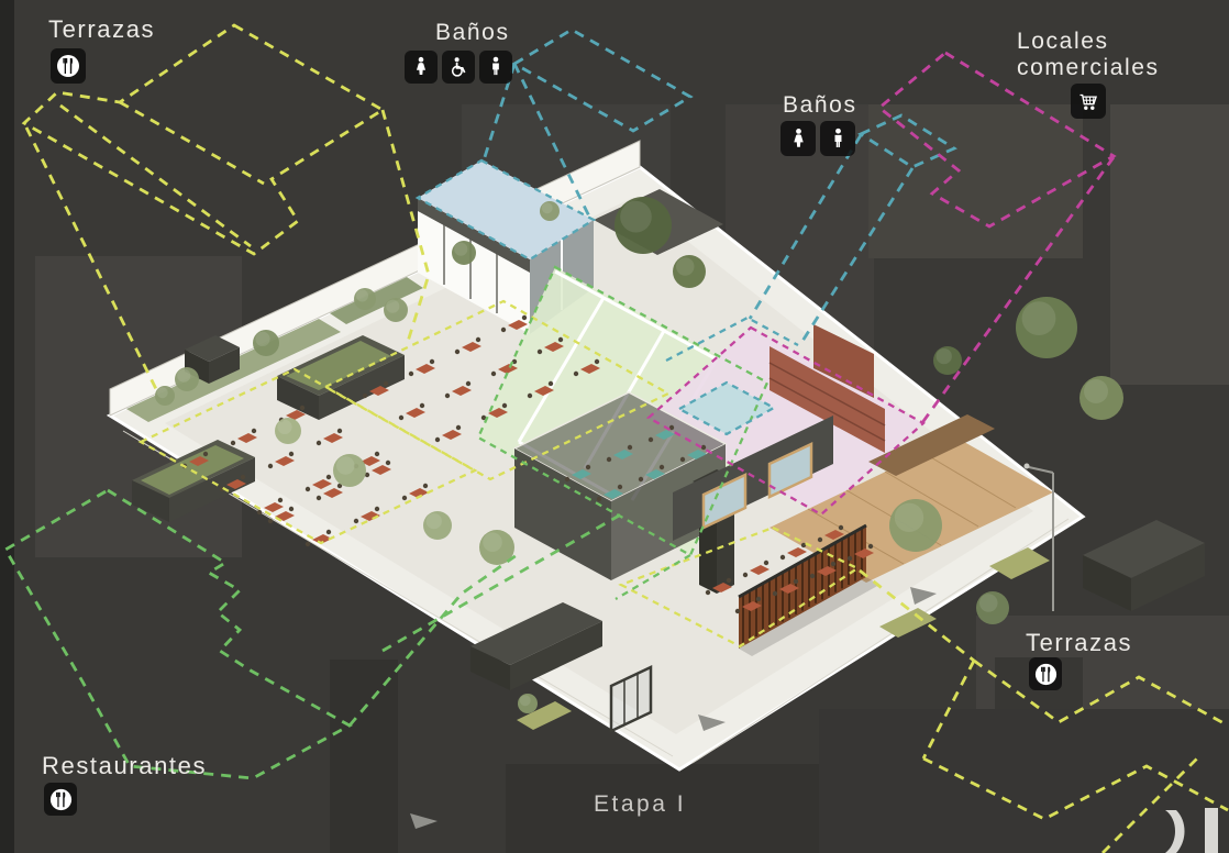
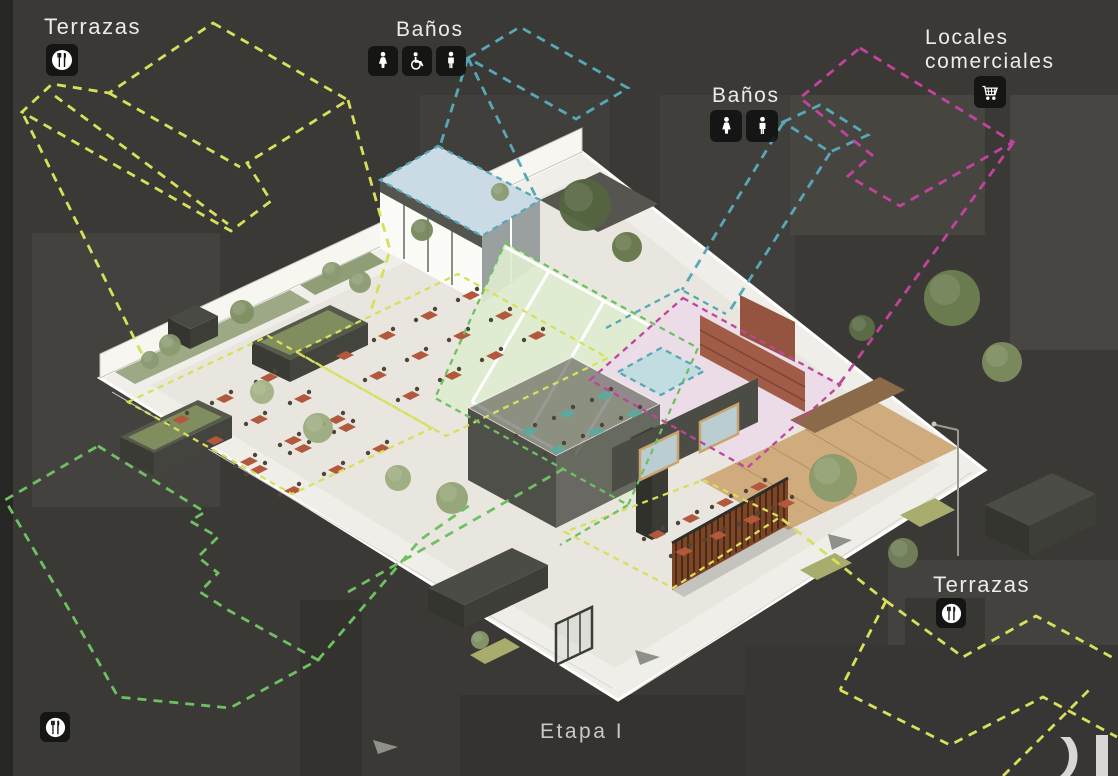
  Terrazas
  Baños
  Locales
  comerciales
  Baños
  Terrazas
- Restaurantes
  Etapa I
